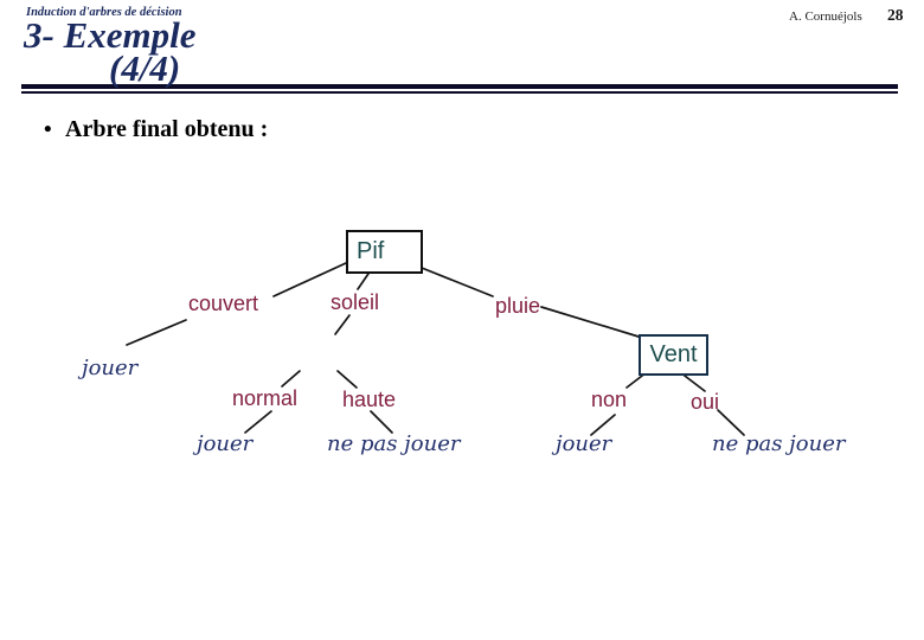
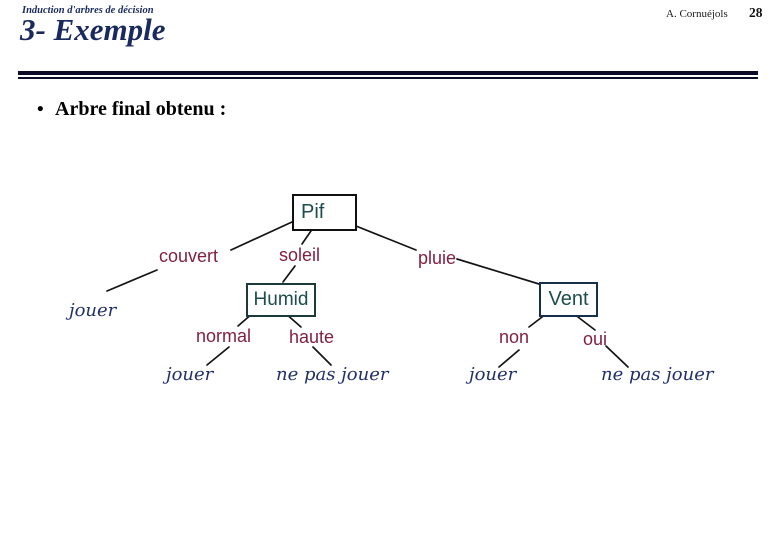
  Induction d'arbres de décision
  A. Cornuéjols
  28
  3- Exemple
- (4/4)
  •
  Arbre final obtenu :
  Pif
+ Humid
  Vent
  couvert
  soleil
  pluie
  normal
  haute
  non
  oui
  jouer
  jouer
  ne pas jouer
  jouer
  ne pas jouer
